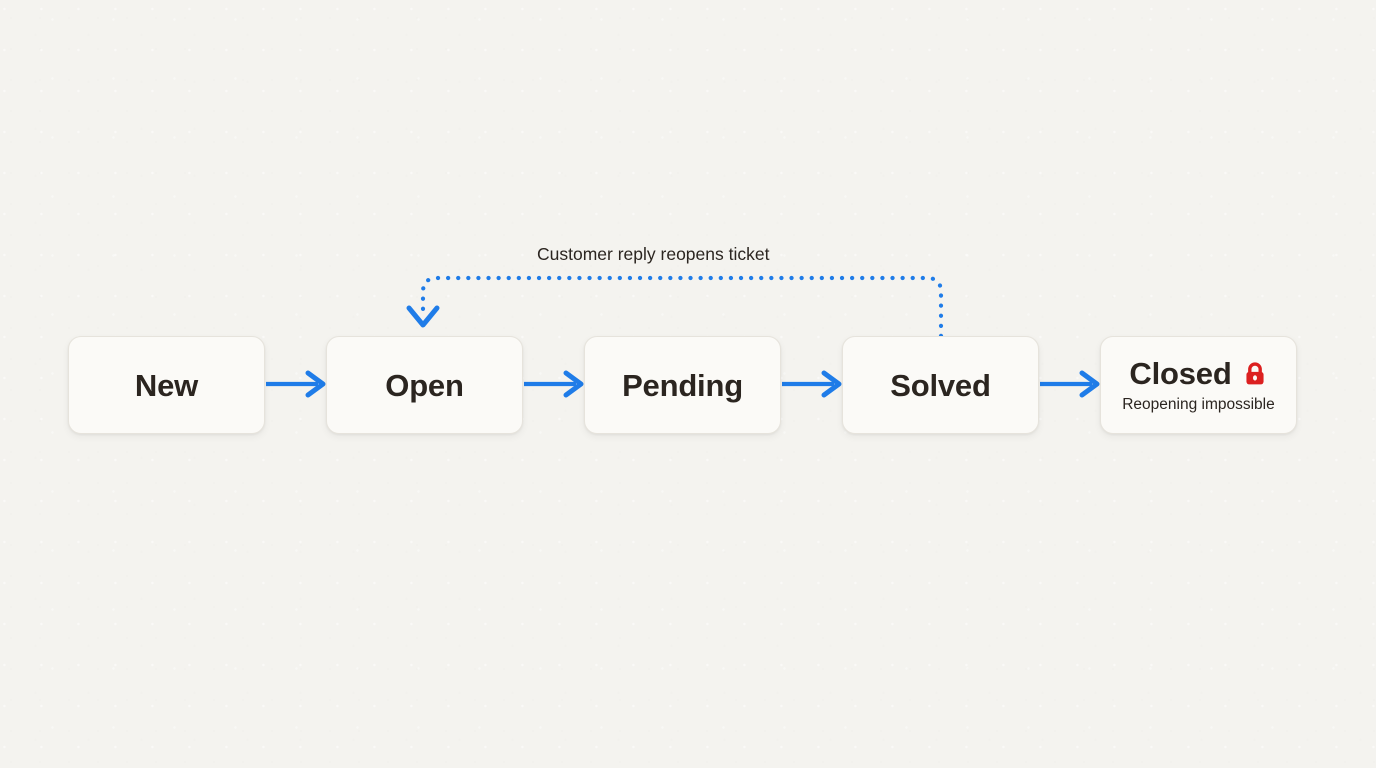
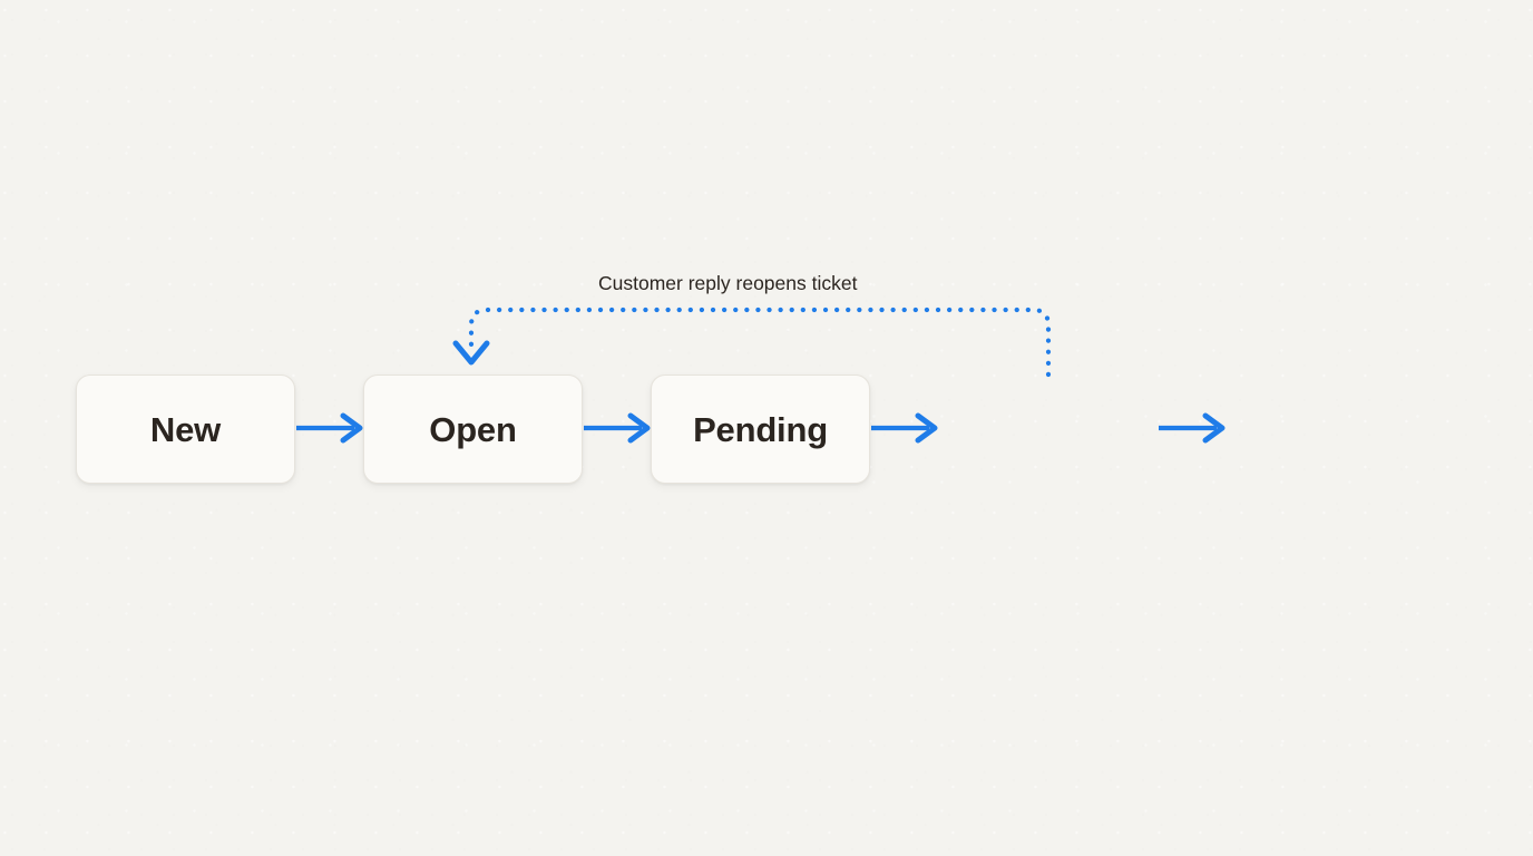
  Customer reply reopens ticket
  New
  Open
  Pending
- Solved
- Closed
- Reopening impossible
